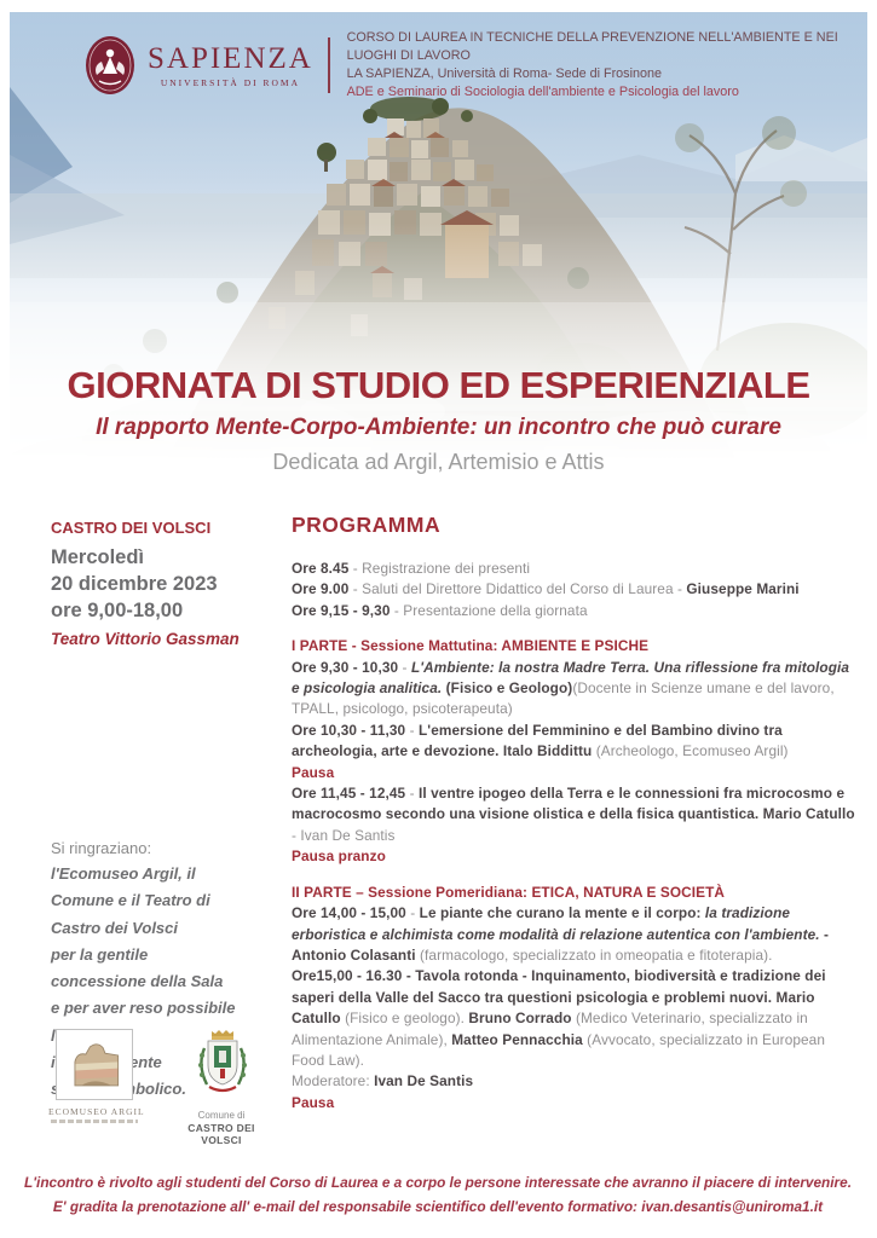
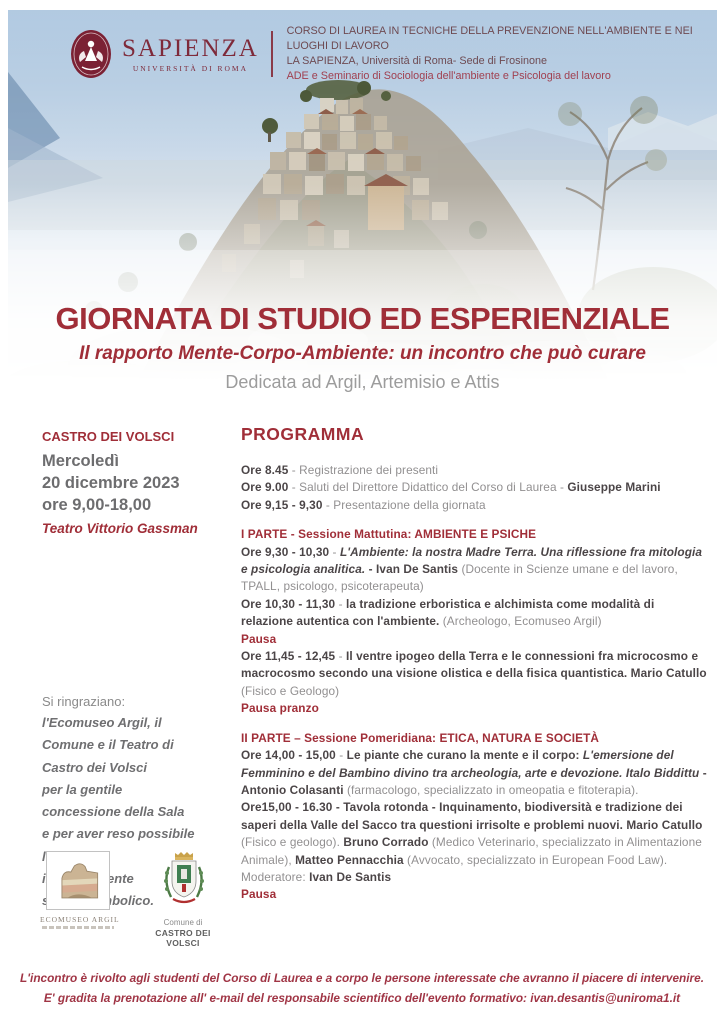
  SAPIENZA
  UNIVERSITÀ DI ROMA
  CORSO DI LAUREA IN TECNICHE DELLA PREVENZIONE NELL'AMBIENTE E NEI LUOGHI DI LAVORO
  LA SAPIENZA, Università di Roma- Sede di Frosinone
  ADE e Seminario di Sociologia dell'ambiente e Psicologia del lavoro
  GIORNATA DI STUDIO ED ESPERIENZIALE
  Il rapporto Mente-Corpo-Ambiente: un incontro che può curare
  Dedicata ad Argil, Artemisio e Attis
  CASTRO DEI VOLSCI
  Mercoledì
  20 dicembre 2023
  ore 9,00-18,00
  Teatro Vittorio Gassman
  Si ringraziano:
  l'Ecomuseo Argil, il
  Comune e il Teatro di
  Castro dei Volsci
  per la gentile
  concessione della Sala
  e per aver reso possibile
  ECOMUSEO ARGIL
  Comune di
  CASTRO DEI VOLSCI
  PROGRAMMA
  Ore 8.45 - Registrazione dei presenti
  Ore 9.00 - Saluti del Direttore Didattico del Corso di Laurea - Giuseppe Marini
  Ore 9,15 - 9,30 - Presentazione della giornata
  I PARTE - Sessione Mattutina: AMBIENTE E PSICHE
- Ore 9,30 - 10,30 - L'Ambiente: la nostra Madre Terra. Una riflessione fra mitologia e psicologia analitica. (Fisico e Geologo)(Docente in Scienze umane e del lavoro, TPALL, psicologo, psicoterapeuta)
+ Ore 9,30 - 10,30 - L'Ambiente: la nostra Madre Terra. Una riflessione fra mitologia e psicologia analitica. - Ivan De Santis (Docente in Scienze umane e del lavoro, TPALL, psicologo, psicoterapeuta)
- Ore 10,30 - 11,30 - L'emersione del Femminino e del Bambino divino tra archeologia, arte e devozione. Italo Biddittu (Archeologo, Ecomuseo Argil)
+ Ore 10,30 - 11,30 - la tradizione erboristica e alchimista come modalità di relazione autentica con l'ambiente. (Archeologo, Ecomuseo Argil)
  Pausa
- Ore 11,45 - 12,45 - Il ventre ipogeo della Terra e le connessioni fra microcosmo e macrocosmo secondo una visione olistica e della fisica quantistica. Mario Catullo - Ivan De Santis
+ Ore 11,45 - 12,45 - Il ventre ipogeo della Terra e le connessioni fra microcosmo e macrocosmo secondo una visione olistica e della fisica quantistica. Mario Catullo (Fisico e Geologo)
  Pausa pranzo
  II PARTE – Sessione Pomeridiana: ETICA, NATURA E SOCIETÀ
- Ore 14,00 - 15,00 - Le piante che curano la mente e il corpo: la tradizione erboristica e alchimista come modalità di relazione autentica con l'ambiente. - Antonio Colasanti (farmacologo, specializzato in omeopatia e fitoterapia).
+ Ore 14,00 - 15,00 - Le piante che curano la mente e il corpo: L'emersione del Femminino e del Bambino divino tra archeologia, arte e devozione. Italo Biddittu - Antonio Colasanti (farmacologo, specializzato in omeopatia e fitoterapia).
- Ore15,00 - 16.30 - Tavola rotonda - Inquinamento, biodiversità e tradizione dei saperi della Valle del Sacco tra questioni psicologia e problemi nuovi. Mario Catullo (Fisico e geologo). Bruno Corrado (Medico Veterinario, specializzato in Alimentazione Animale), Matteo Pennacchia (Avvocato, specializzato in European Food Law).
+ Ore15,00 - 16.30 - Tavola rotonda - Inquinamento, biodiversità e tradizione dei saperi della Valle del Sacco tra questioni irrisolte e problemi nuovi. Mario Catullo (Fisico e geologo). Bruno Corrado (Medico Veterinario, specializzato in Alimentazione Animale), Matteo Pennacchia (Avvocato, specializzato in European Food Law).
  Moderatore: Ivan De Santis
  Pausa
  L'incontro è rivolto agli studenti del Corso di Laurea e a corpo le persone interessate che avranno il piacere di intervenire.
  E' gradita la prenotazione all' e-mail del responsabile scientifico dell'evento formativo: ivan.desantis@uniroma1.it
